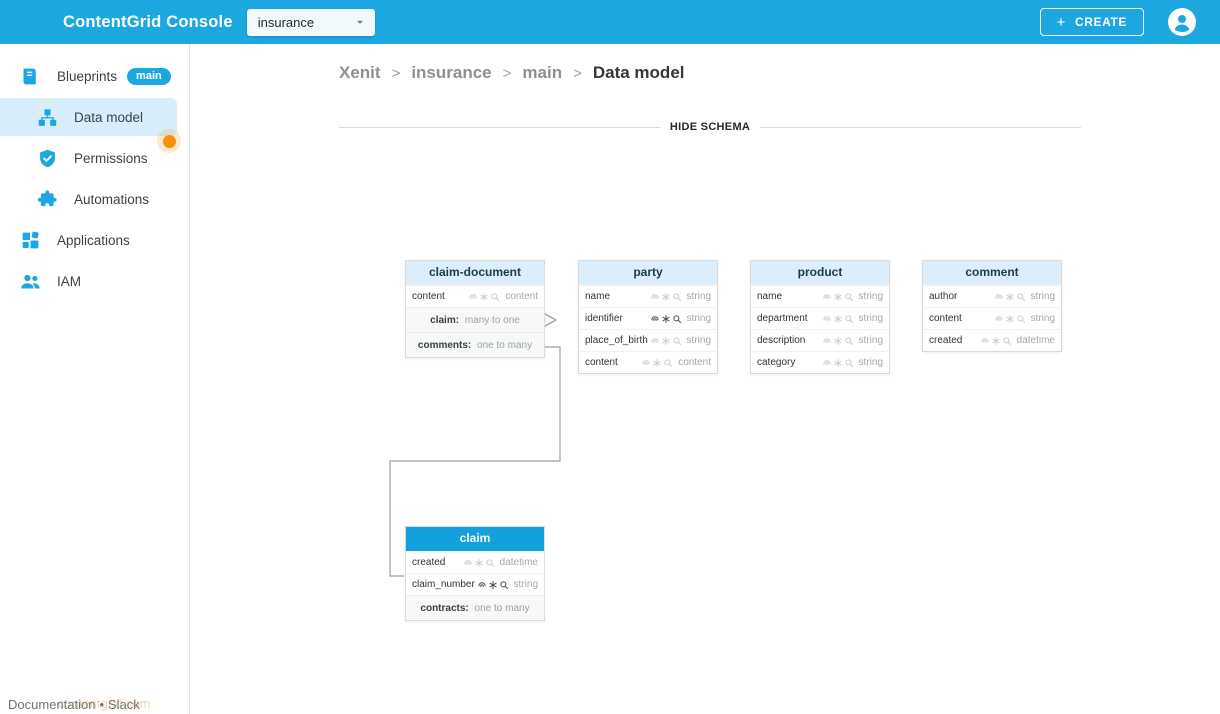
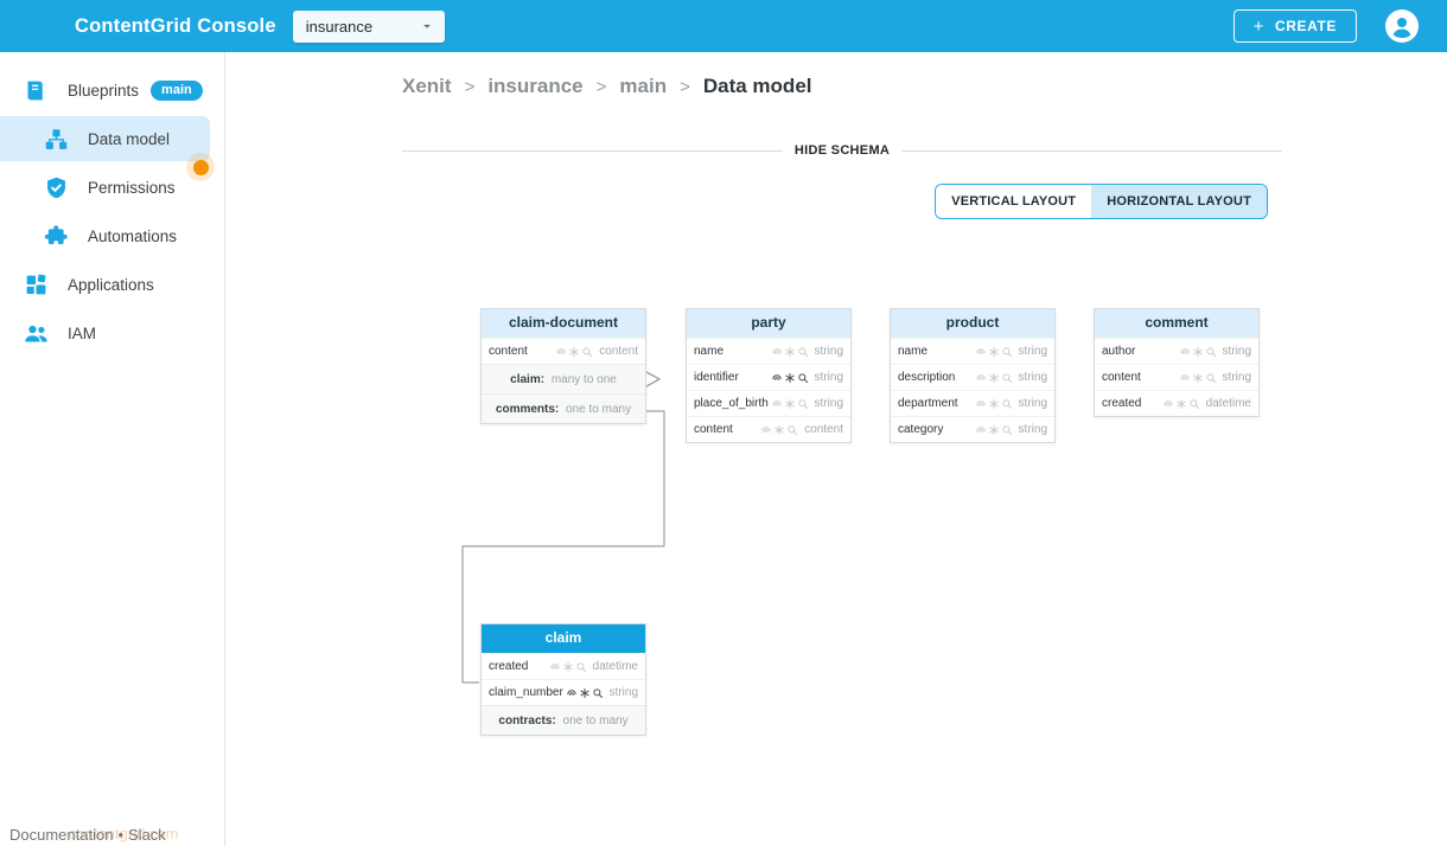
  ContentGrid Console
  insurance
  +
  CREATE
  Blueprints
  main
  Data model
  Permissions
  Automations
  Applications
  IAM
  contentgrid.com
  Documentation • Slack
  Xenit
  >
  insurance
  >
  main
  >
  Data model
  HIDE SCHEMA
+ VERTICAL LAYOUT
+ HORIZONTAL LAYOUT
  claim-document
  content
  content
  claim:
  many to one
  comments:
  one to many
  party
  name
  string
  identifier
  string
  place_of_birth
  string
  content
  content
  product
  name
  string
- department
+ description
  string
- description
+ department
  string
  category
  string
  comment
  author
  string
  content
  string
  created
  datetime
  claim
  created
  datetime
  claim_number
  string
  contracts:
  one to many
